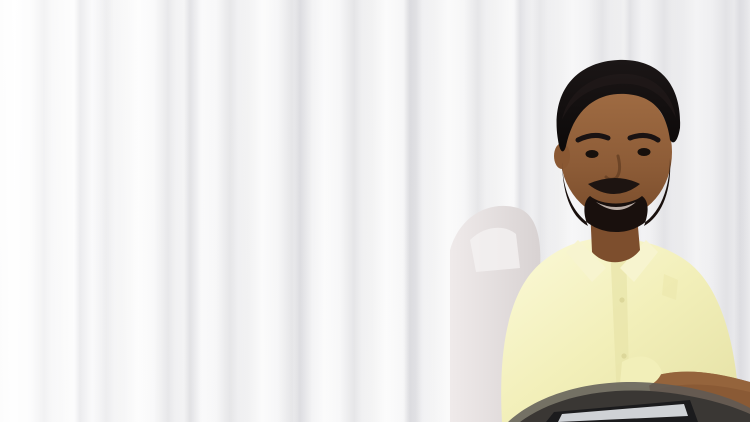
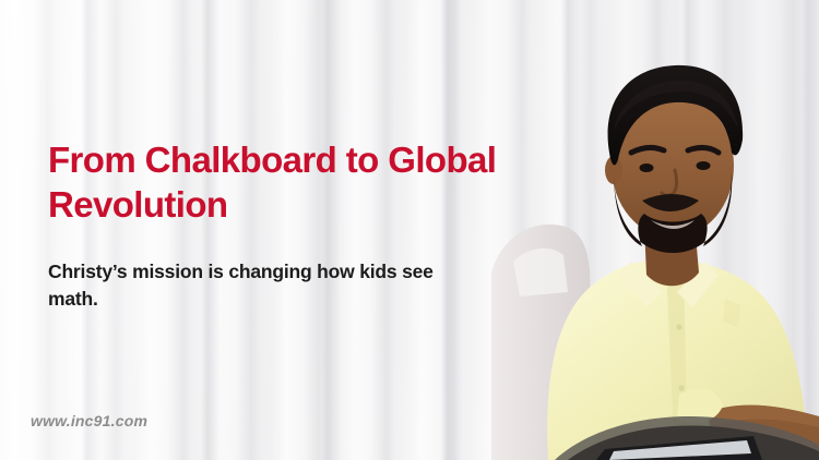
+ From Chalkboard to Global Revolution
+ Christy’s mission is changing how kids see math.
+ www.inc91.com
